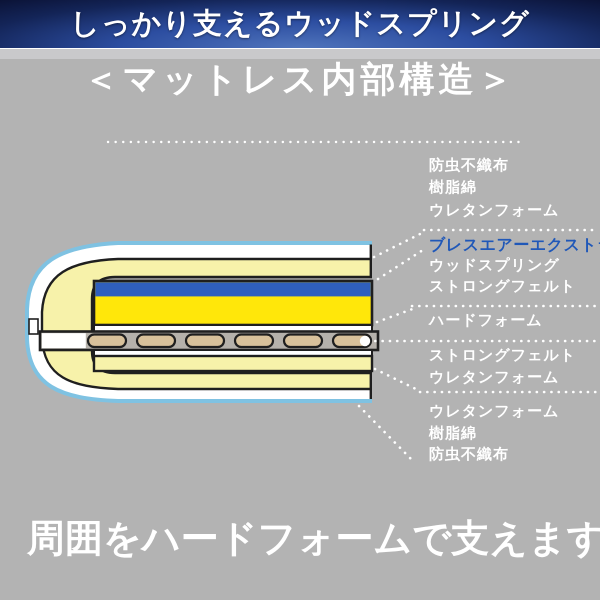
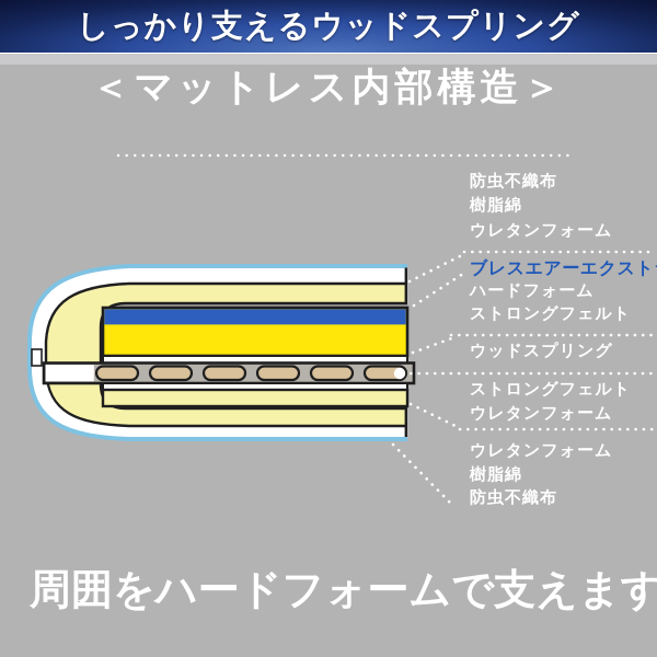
  しっかり支えるウッドスプリング
  ＜マットレス内部構造＞
  防虫不織布
  樹脂綿
  ウレタンフォーム
  ブレスエアーエクスト
- ウッドスプリング
+ ハードフォーム
  ストロングフェルト
- ハードフォーム
+ ウッドスプリング
  ストロングフェルト
  ウレタンフォーム
  ウレタンフォーム
  樹脂綿
  防虫不織布
  周囲をハードフォームで支えます
